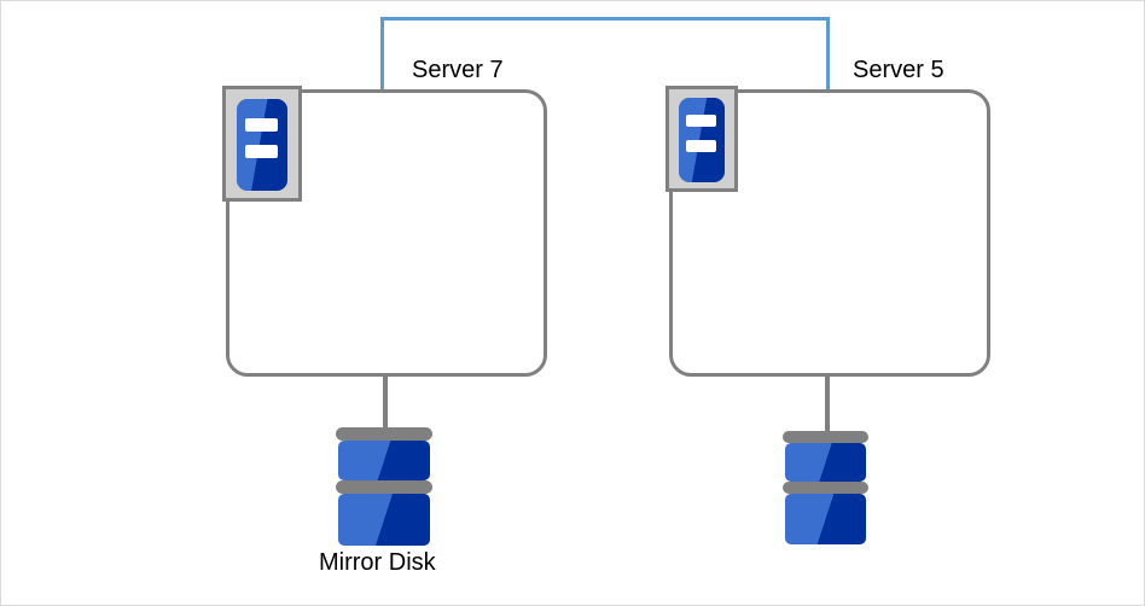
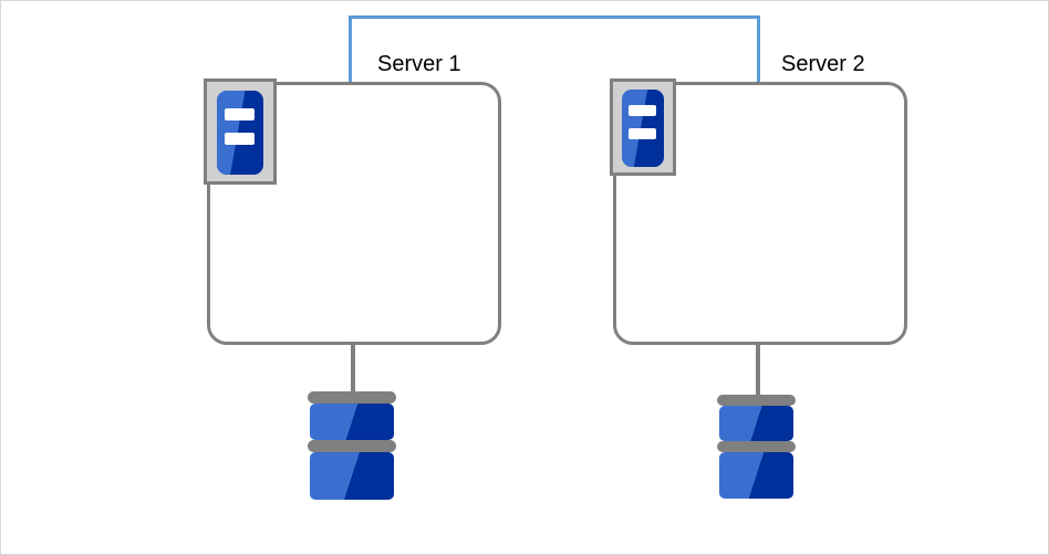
- Server 7
+ Server 1
- Mirror Disk
- Server 5
+ Server 2
